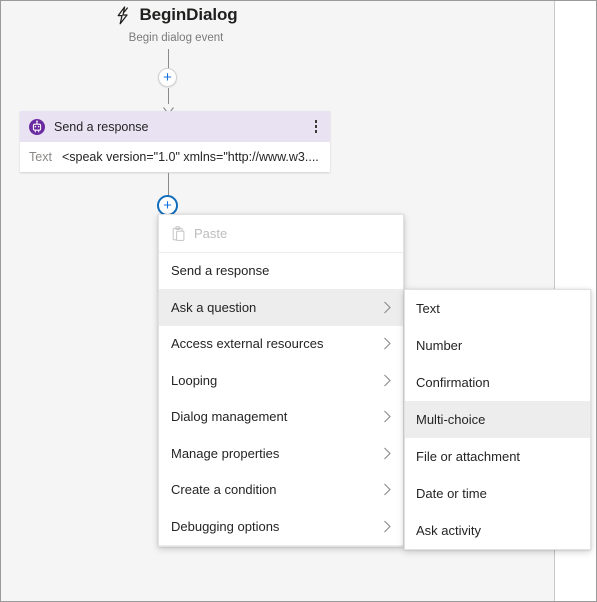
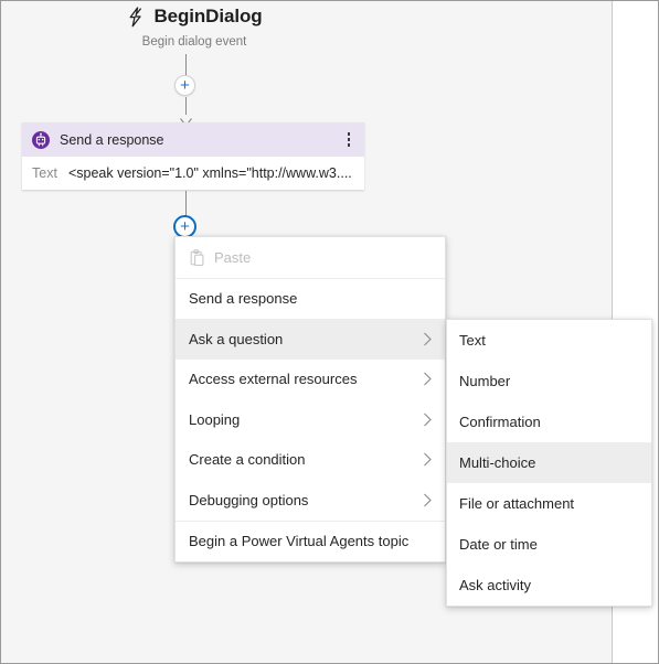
  BeginDialog
  Begin dialog event
  +
  Send a response
  Text
  <speak version="1.0" xmlns="http://www.w3....
  +
  Paste
  Send a response
  Ask a question
  Access external resources
  Looping
- Dialog management
- Manage properties
  Create a condition
  Debugging options
+ Begin a Power Virtual Agents topic
  Text
  Number
  Confirmation
  Multi-choice
  File or attachment
  Date or time
  Ask activity
